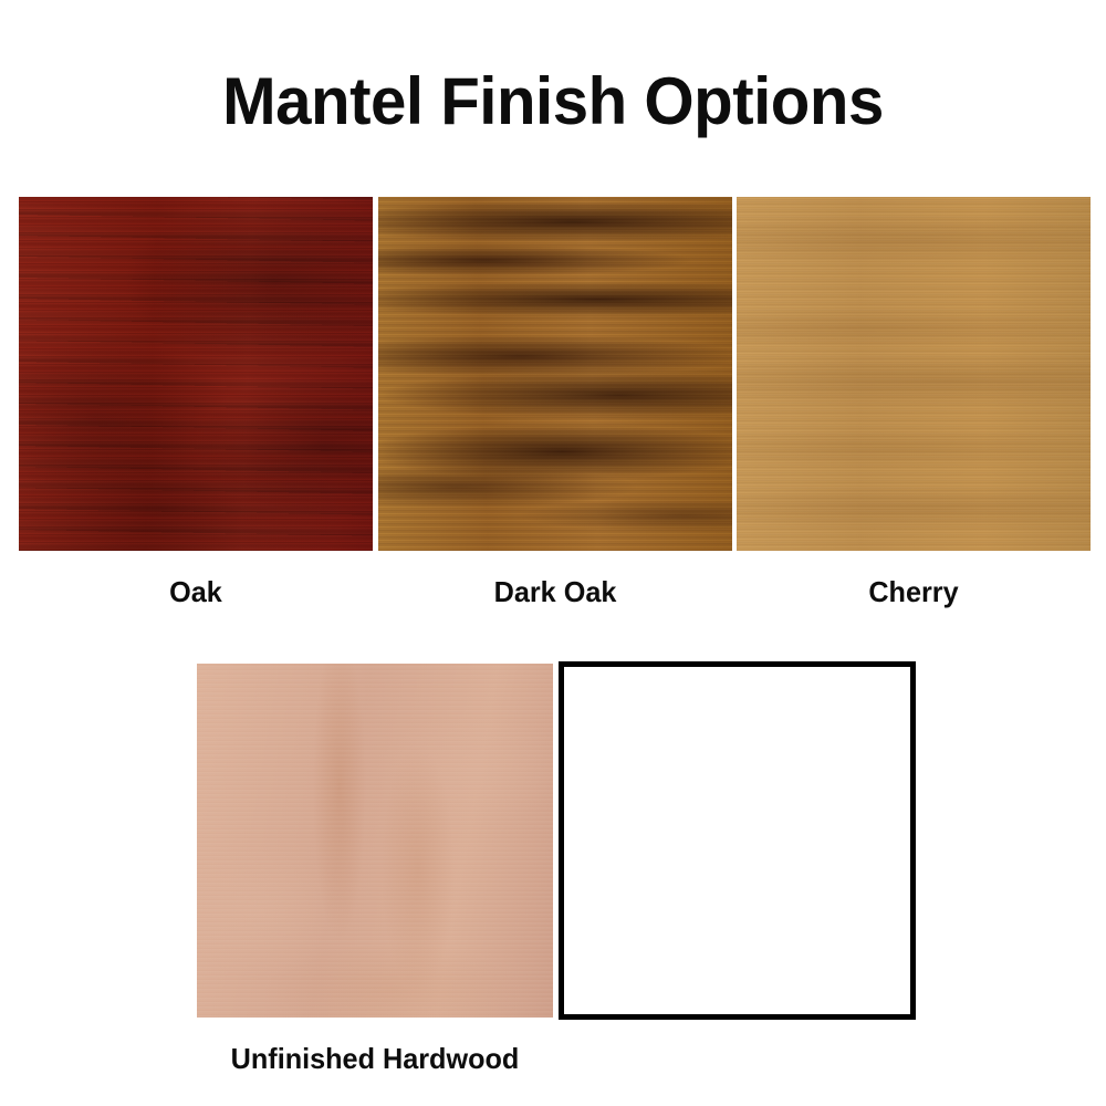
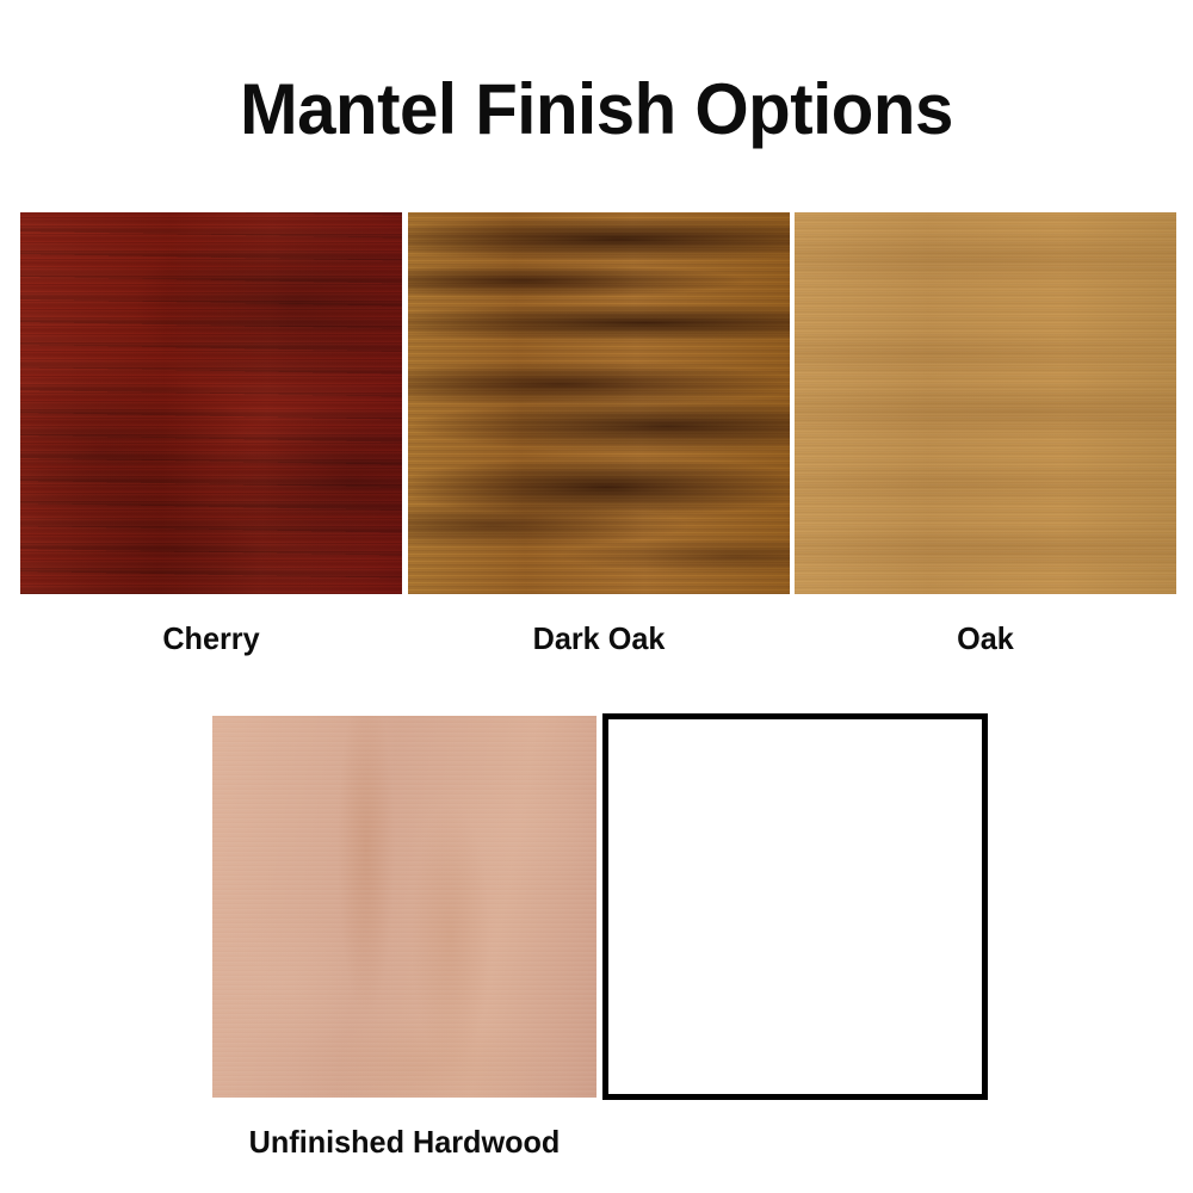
  Mantel Finish Options
- Oak
+ Cherry
  Dark Oak
- Cherry
+ Oak
  Unfinished Hardwood
